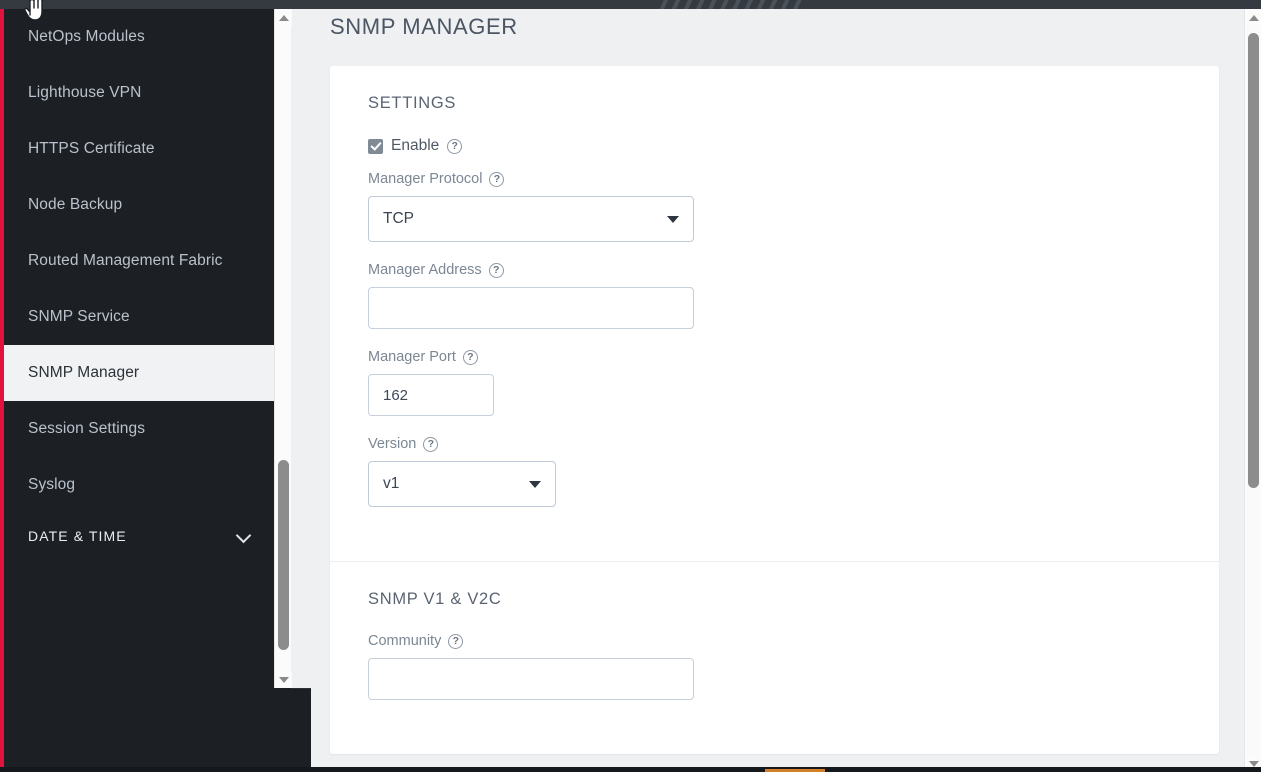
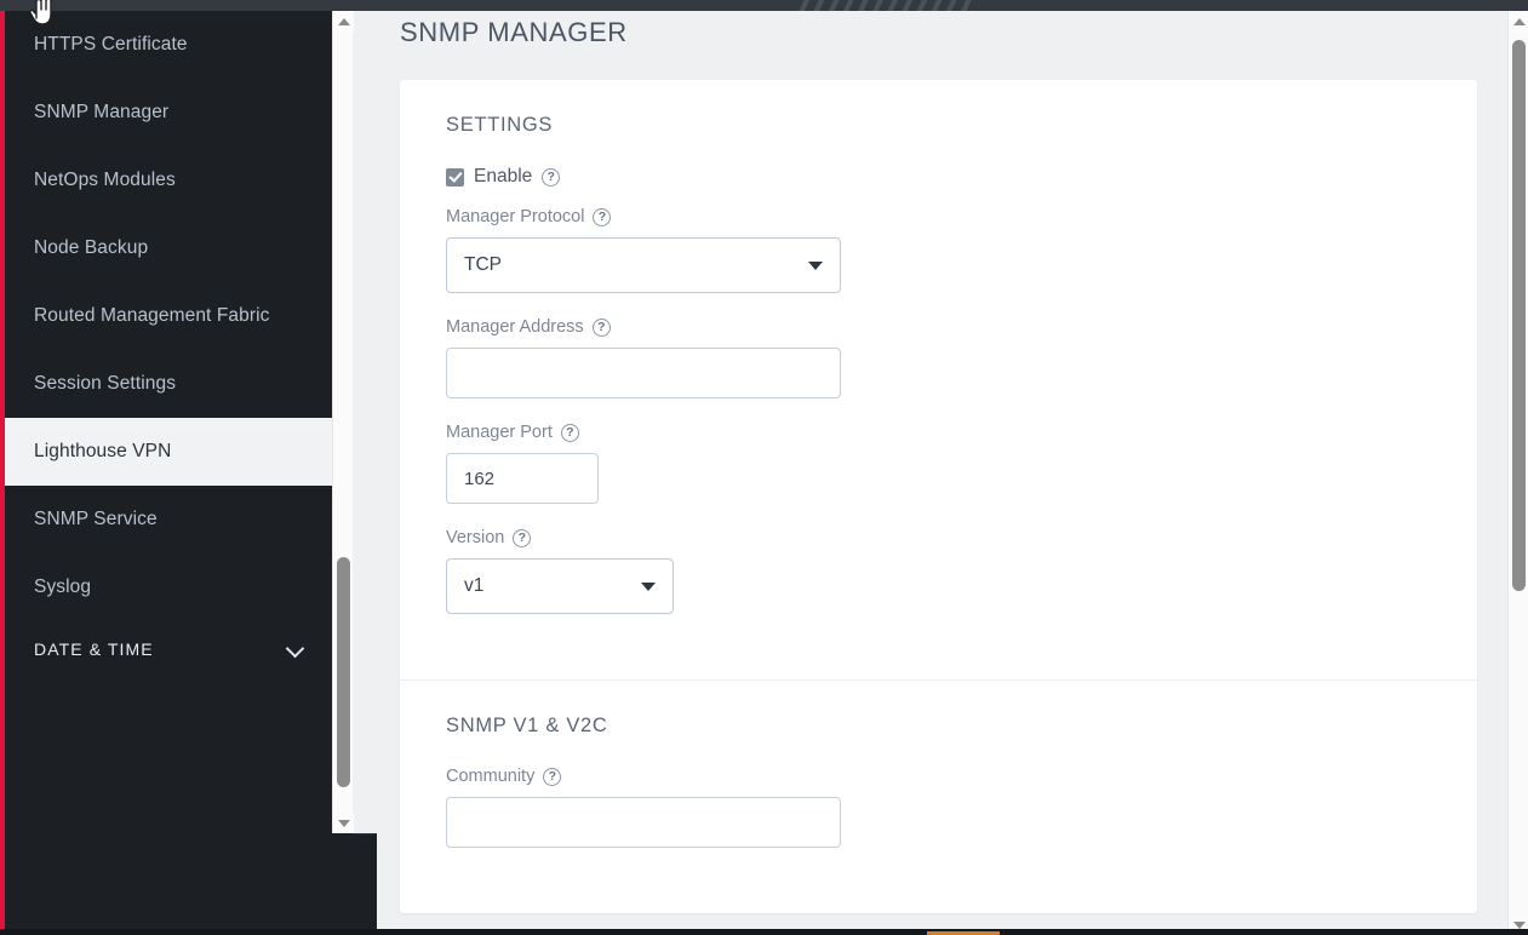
- NetOps Modules
+ HTTPS Certificate
- Lighthouse VPN
+ SNMP Manager
- HTTPS Certificate
+ NetOps Modules
  Node Backup
  Routed Management Fabric
- SNMP Service
+ Session Settings
- SNMP Manager
+ Lighthouse VPN
- Session Settings
+ SNMP Service
  Syslog
  DATE & TIME
  SNMP MANAGER
  SETTINGS
  Enable
  ?
  Manager Protocol
  ?
  TCP
  Manager Address
  ?
  Manager Port
  ?
  162
  Version
  ?
  v1
  SNMP V1 & V2C
  Community
  ?
